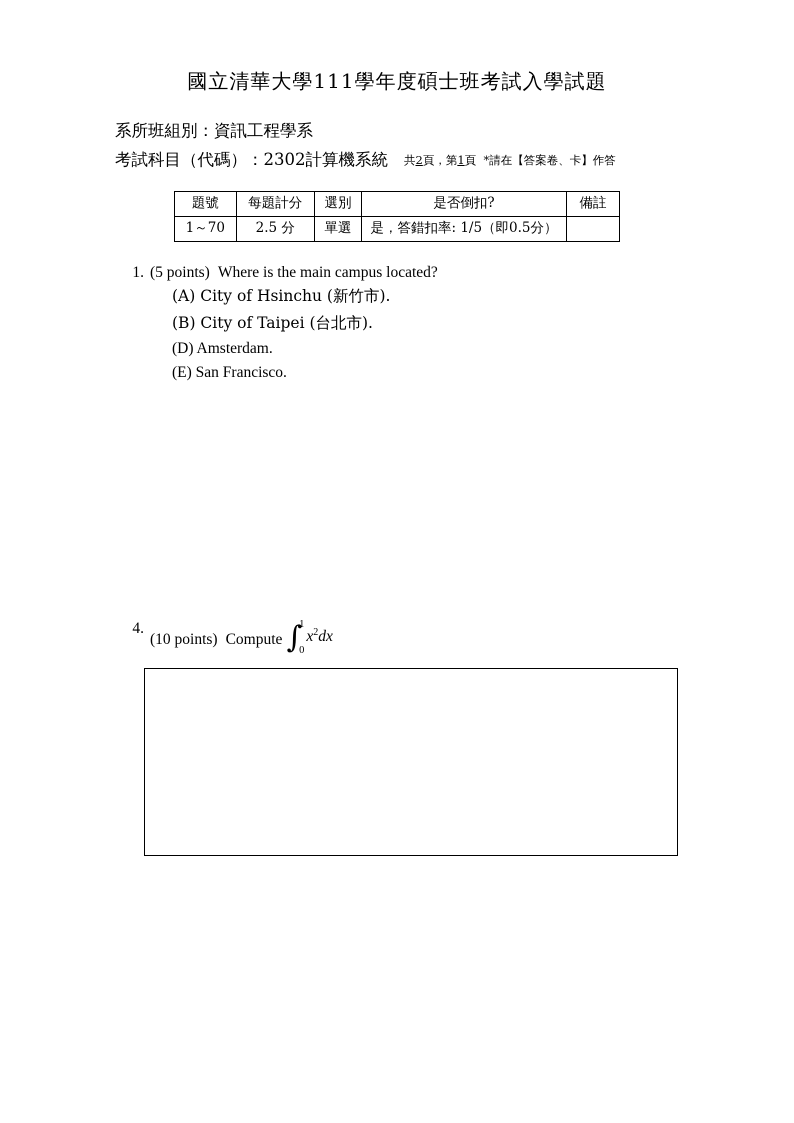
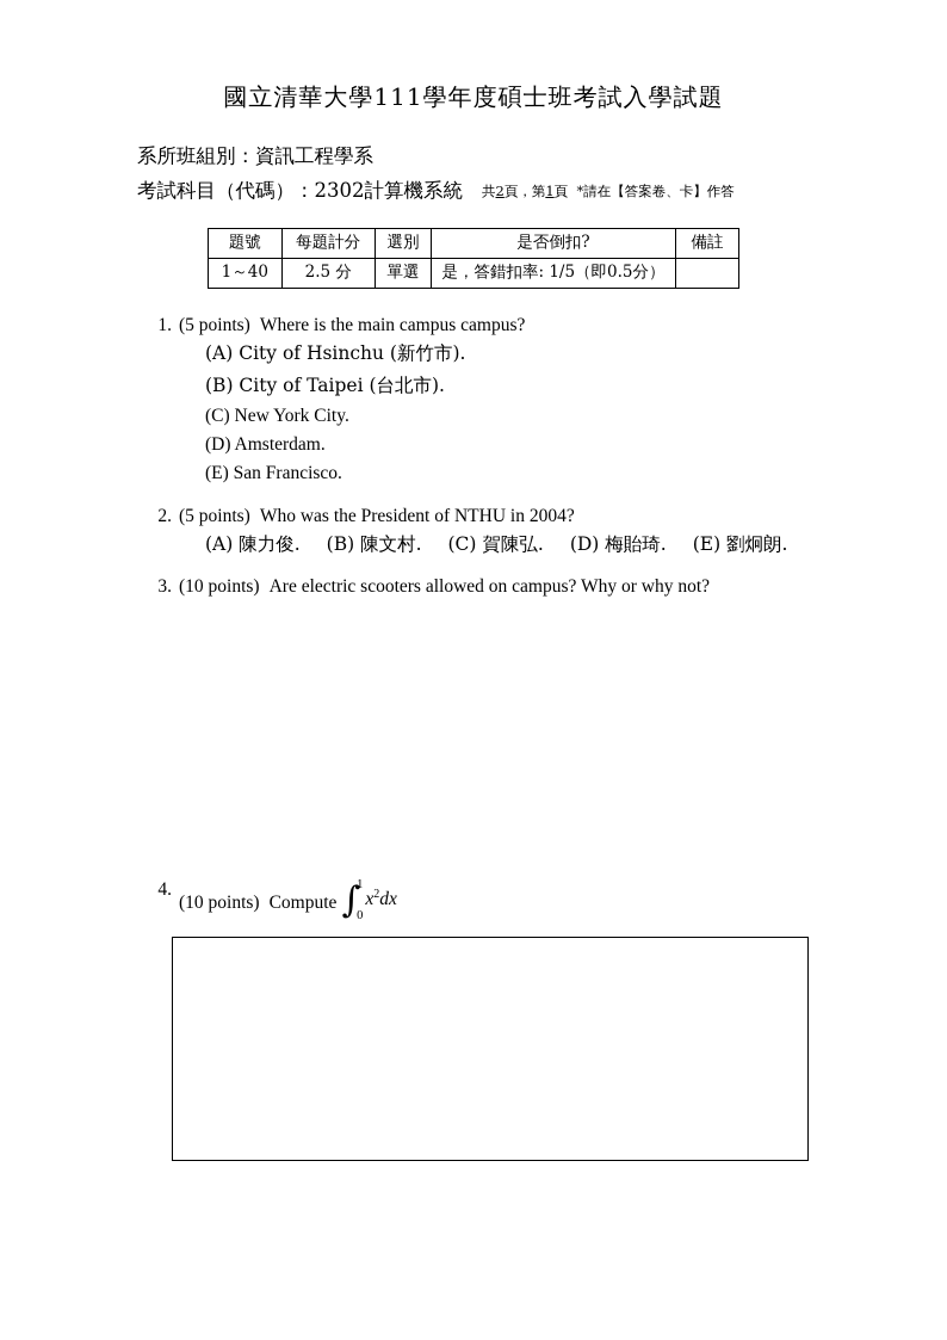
  國立清華大學111學年度碩士班考試入學試題
  系所班組別：
  資訊工程學系
  考試科目（代碼）：
  2302計算機系統
  共2頁，第1頁 *請在【答案卷、卡】作答
  題號	每題計分	選別	是否倒扣?	備註
- 1～70	2.5 分	單選	是，答錯扣率: 1/5（即0.5分）
+ 1～40	2.5 分	單選	是，答錯扣率: 1/5（即0.5分）
  1.
- (5 points) Where is the main campus located?
+ (5 points) Where is the main campus campus?
  (A) City of Hsinchu (新竹市).
  (B) City of Taipei (台北市).
+ (C) New York City.
  (D) Amsterdam.
  (E) San Francisco.
+ 2.
+ (5 points) Who was the President of NTHU in 2004?
+ (A) 陳力俊. (B) 陳文村. (C) 賀陳弘. (D) 梅貽琦. (E) 劉炯朗.
+ 3.
+ (10 points) Are electric scooters allowed on campus? Why or why not?
  4.
  (10 points) Compute
  ∫
  1
  0
  x2dx
